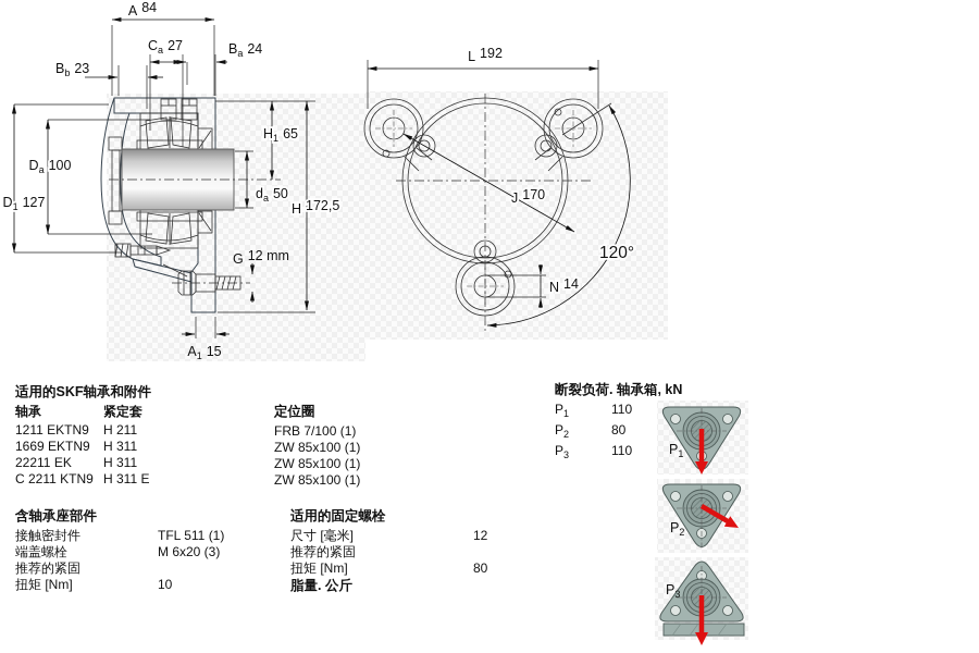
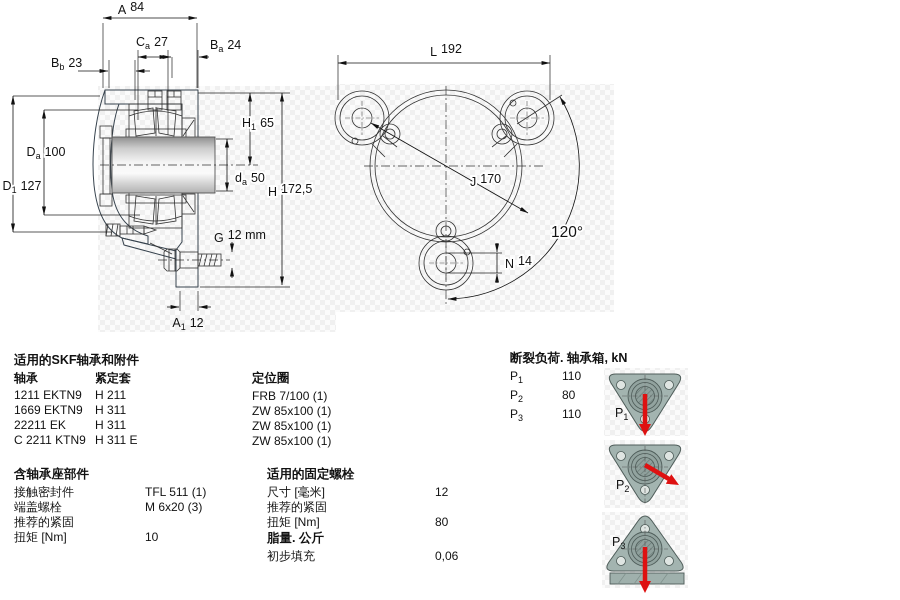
  A 84
  Ca 27
  Ba 24
  Bb 23
  Da 100
  D1 127
  H1 65
  da 50
  H 172,5
  G 12 mm
- A1 15
+ A1 12
  L 192
  J 170
  120°
  N 14
  P1
  P2
  P3
  适用的SKF轴承和附件
  轴承
  紧定套
  1211 EKTN9
  H 211
  1669 EKTN9
  H 311
  22211 EK
  H 311
  C 2211 KTN9
  H 311 E
  定位圈
  FRB 7/100 (1)
  ZW 85x100 (1)
  ZW 85x100 (1)
  ZW 85x100 (1)
  含轴承座部件
  接触密封件
  TFL 511 (1)
  端盖螺栓
  M 6x20 (3)
  推荐的紧固
  扭矩 [Nm]
  10
  适用的固定螺栓
  尺寸 [毫米]
  12
  推荐的紧固
  扭矩 [Nm]
  80
  脂量. 公斤
+ 初步填充
+ 0,06
  断裂负荷. 轴承箱, kN
  P1
  110
  P2
  80
  P3
  110
